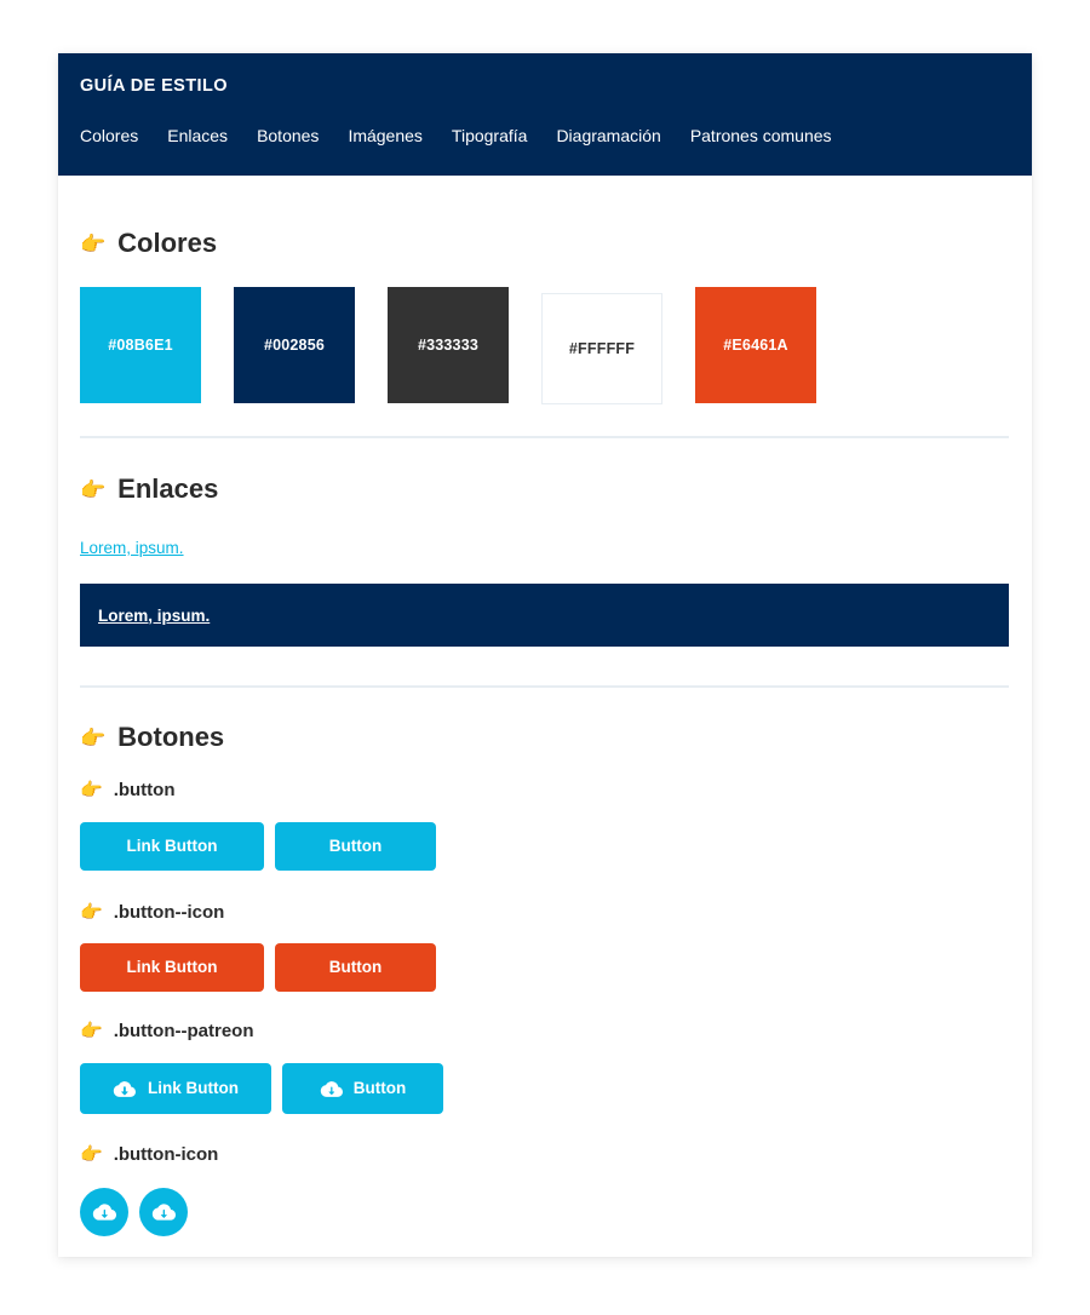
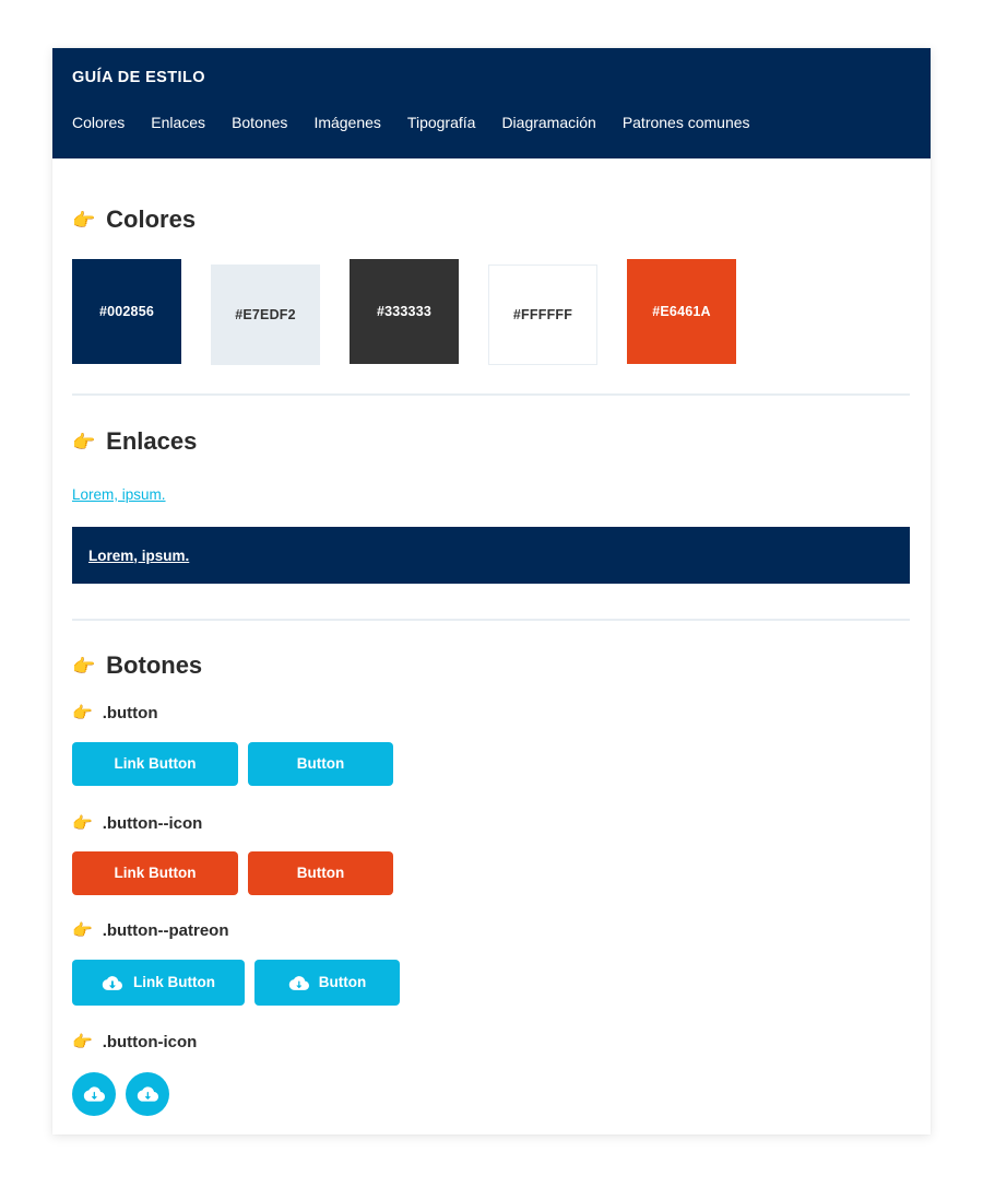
  GUÍA DE ESTILO
  Colores
  Enlaces
  Botones
  Imágenes
  Tipografía
  Diagramación
  Patrones comunes
  👉
  Colores
- #08B6E1
  #002856
+ #E7EDF2
  #333333
  #FFFFFF
  #E6461A
  👉
  Enlaces
  Lorem, ipsum.
  Lorem, ipsum.
  👉
  Botones
  👉
  .button
  Link Button
  Button
  👉
  .button--icon
  Link Button
  Button
  👉
  .button--patreon
  Link Button
  Button
  👉
  .button-icon
